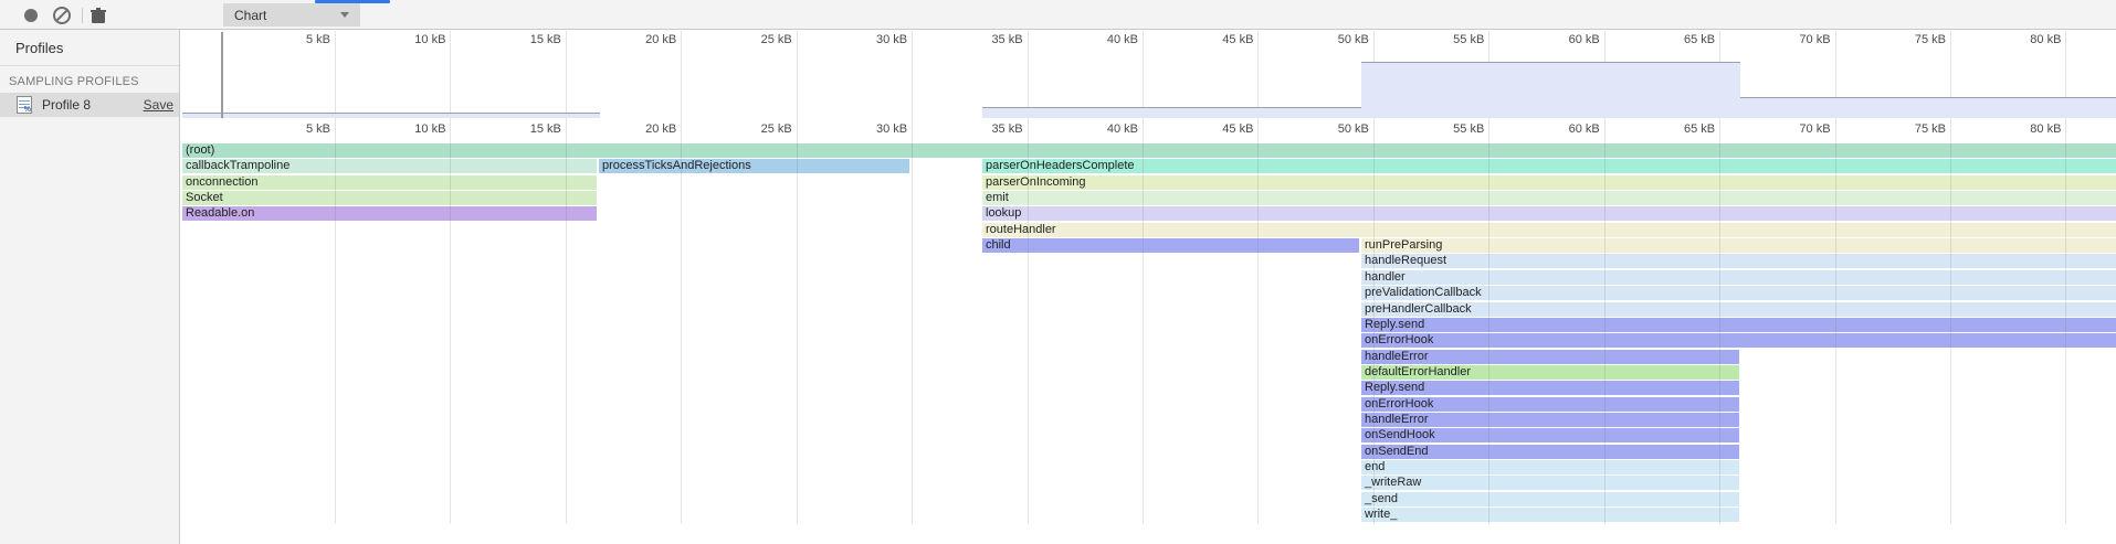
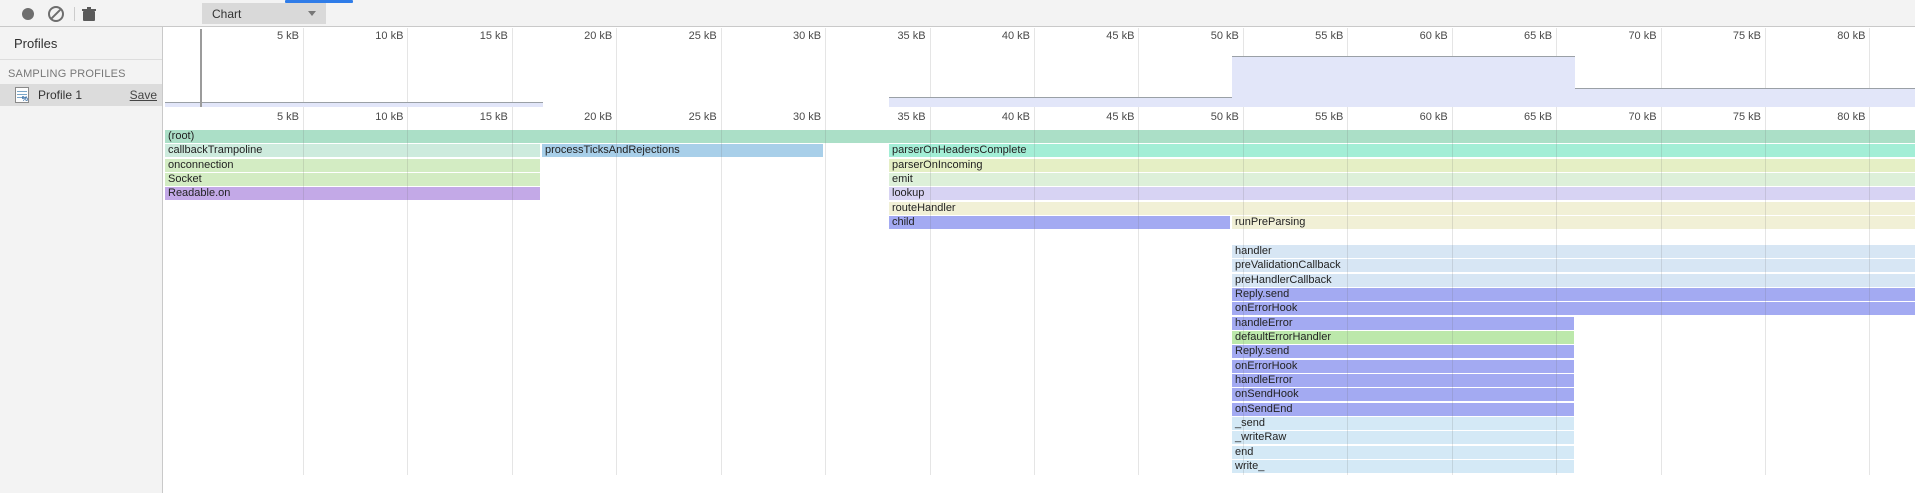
  Chart
  Profiles
  SAMPLING PROFILES
- Profile 8
+ Profile 1
  Save
  5 kB
  10 kB
  15 kB
  20 kB
  25 kB
  30 kB
  35 kB
  40 kB
  45 kB
  50 kB
  55 kB
  60 kB
  65 kB
  70 kB
  75 kB
  80 kB
  5 kB
  10 kB
  15 kB
  20 kB
  25 kB
  30 kB
  35 kB
  40 kB
  45 kB
  50 kB
  55 kB
  60 kB
  65 kB
  70 kB
  75 kB
  80 kB
  (root)
  callbackTrampoline
  processTicksAndRejections
  parserOnHeadersComplete
  onconnection
  parserOnIncoming
  Socket
  emit
  Readable.on
  lookup
  routeHandler
  child
  runPreParsing
- handleRequest
  handler
  preValidationCallback
  preHandlerCallback
  Reply.send
  onErrorHook
  handleError
  defaultErrorHandler
  Reply.send
  onErrorHook
  handleError
  onSendHook
  onSendEnd
- end
+ _send
  _writeRaw
- _send
+ end
  write_
